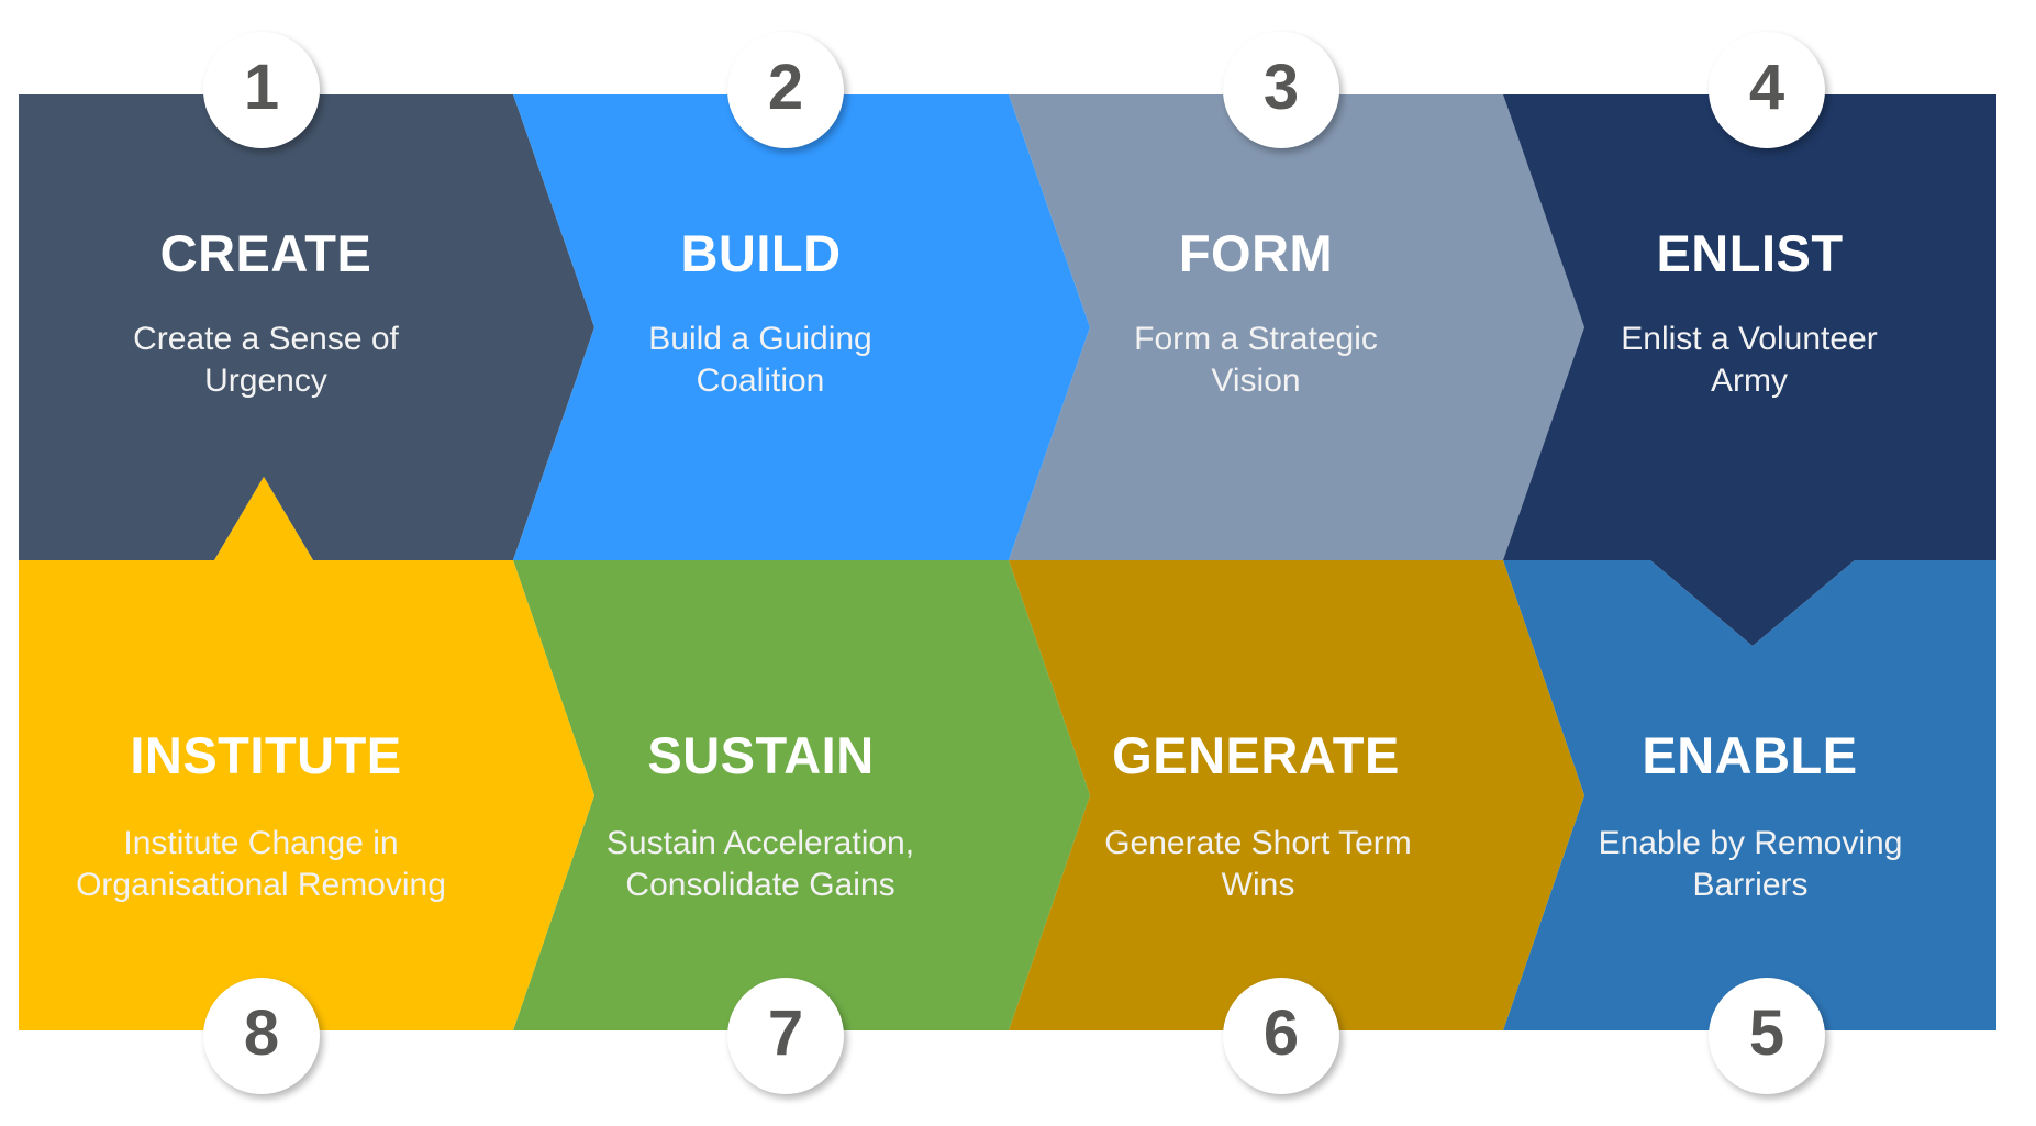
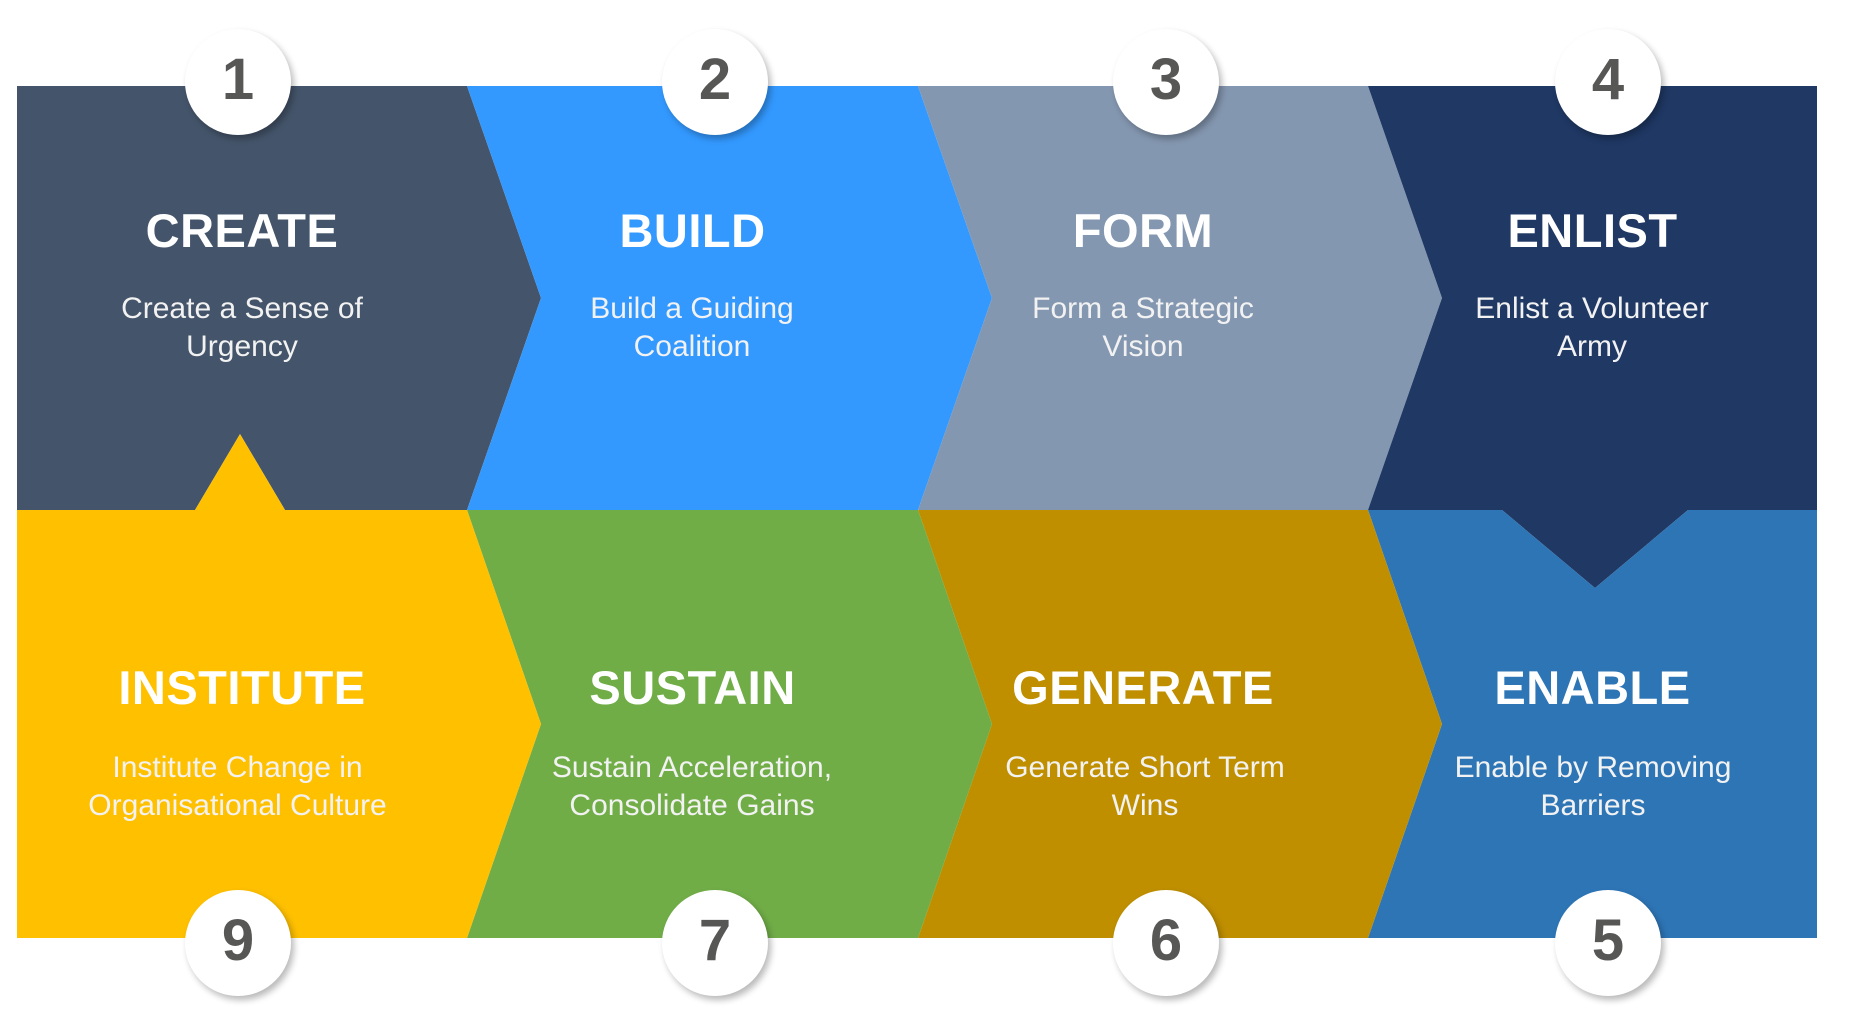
  CREATE
  Create a Sense of Urgency
  BUILD
  Build a Guiding Coalition
  FORM
  Form a Strategic Vision
  ENLIST
  Enlist a Volunteer Army
  ENABLE
  Enable by Removing Barriers
  GENERATE
  Generate Short Term Wins
  SUSTAIN
  Sustain Acceleration, Consolidate Gains
  INSTITUTE
- Institute Change in Organisational Removing
+ Institute Change in Organisational Culture
  1
  2
  3
  4
  5
  6
  7
- 8
+ 9
